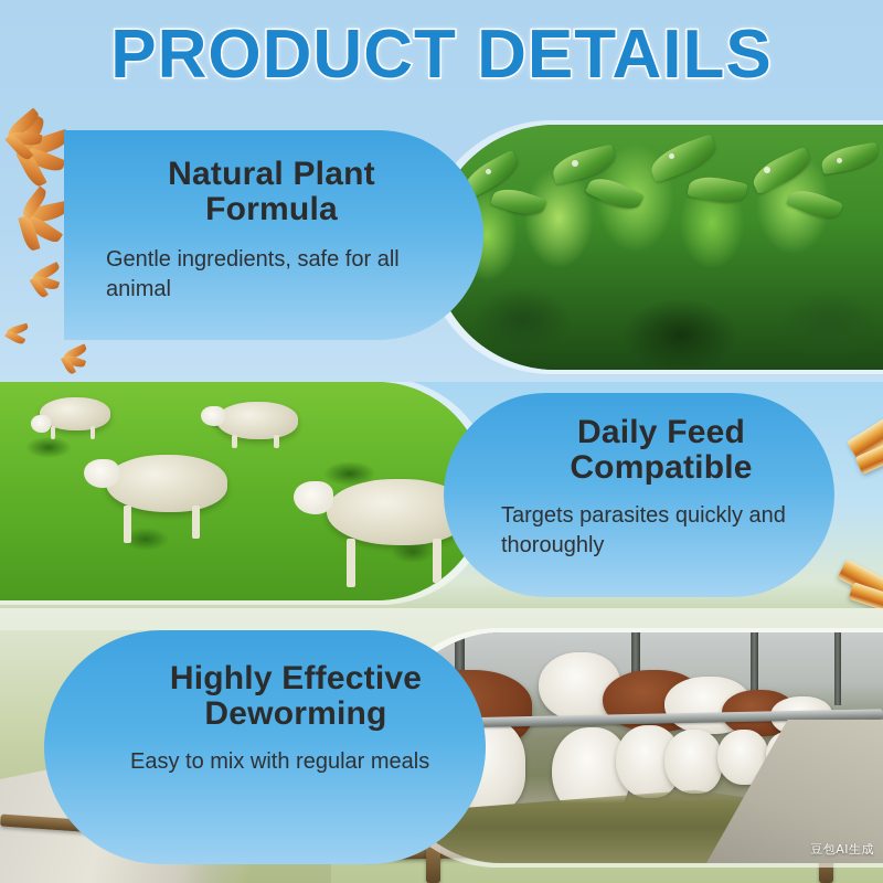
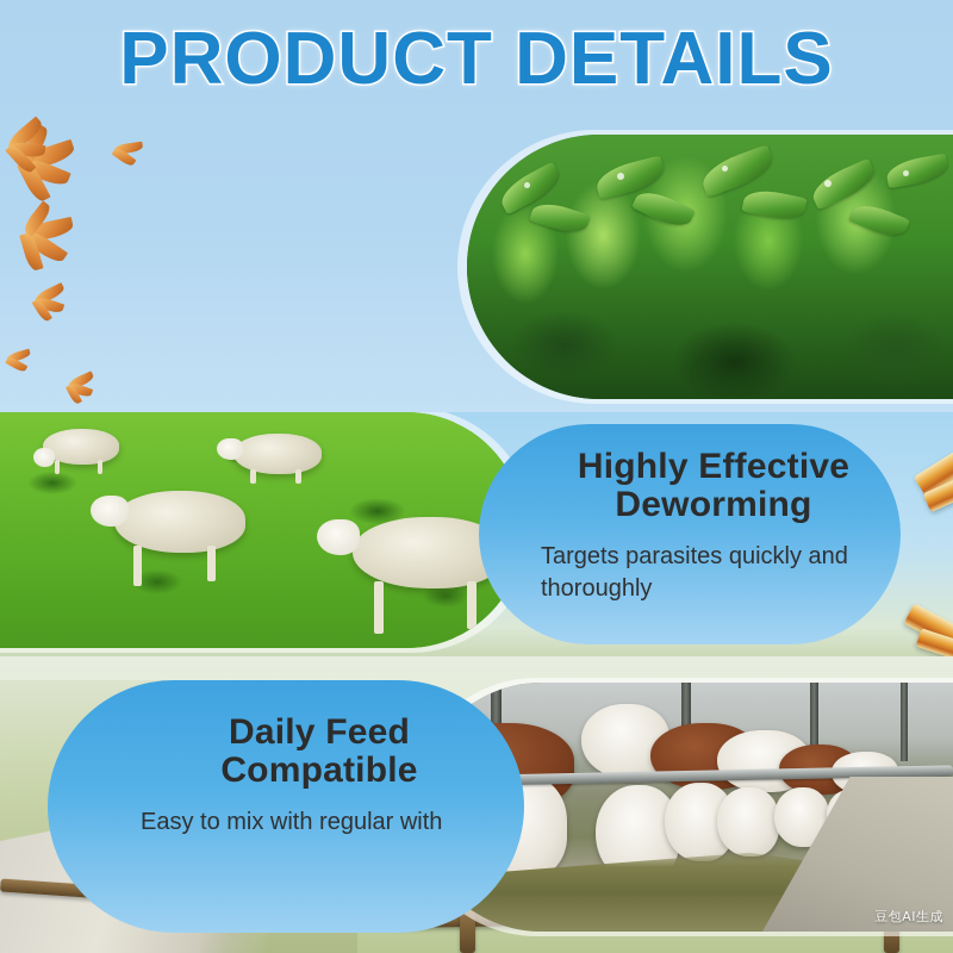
  PRODUCT DETAILS
- Natural Plant Formula
- Gentle ingredients, safe for all animal
- Daily Feed Compatible
+ Highly Effective Deworming
  Targets parasites quickly and thoroughly
- Highly Effective Deworming
+ Daily Feed Compatible
- Easy to mix with regular meals
+ Easy to mix with regular with
  豆包AI生成
